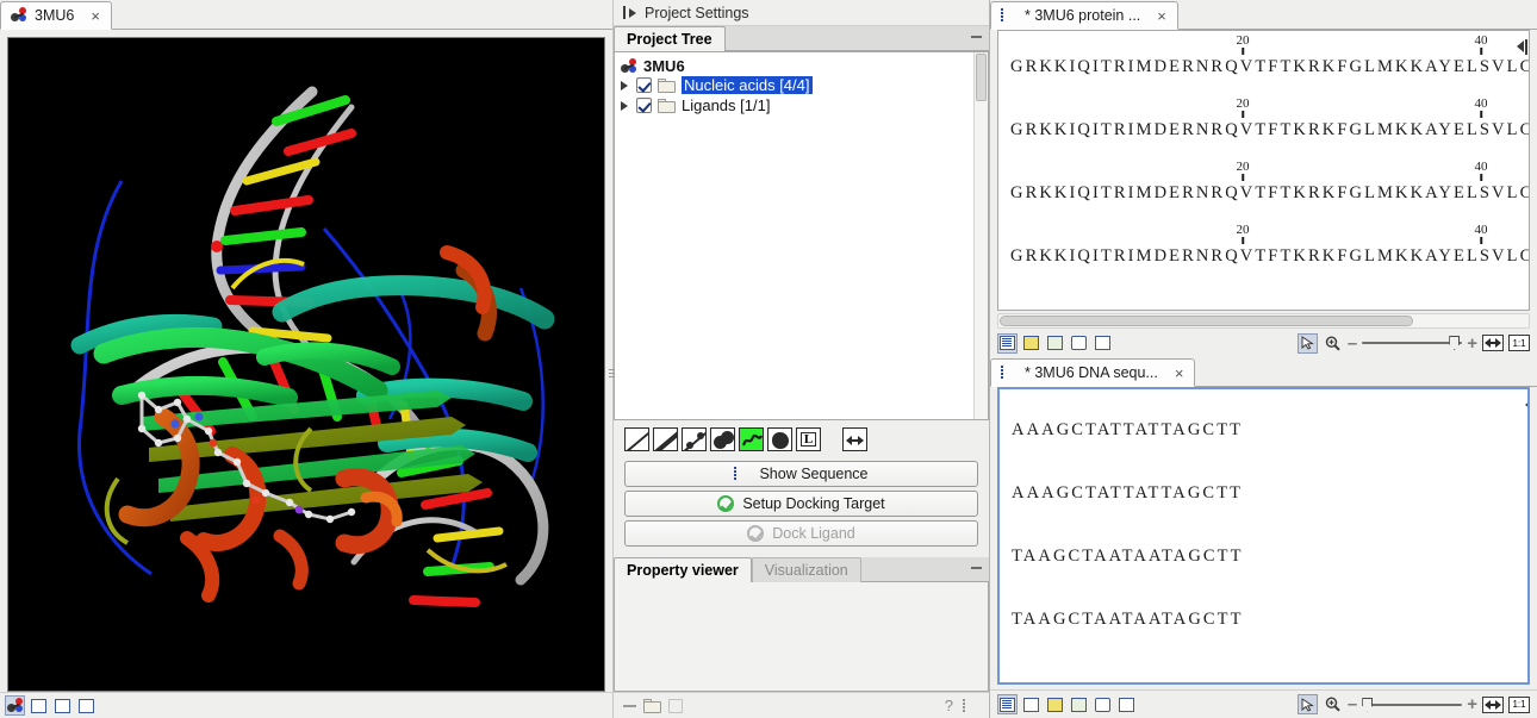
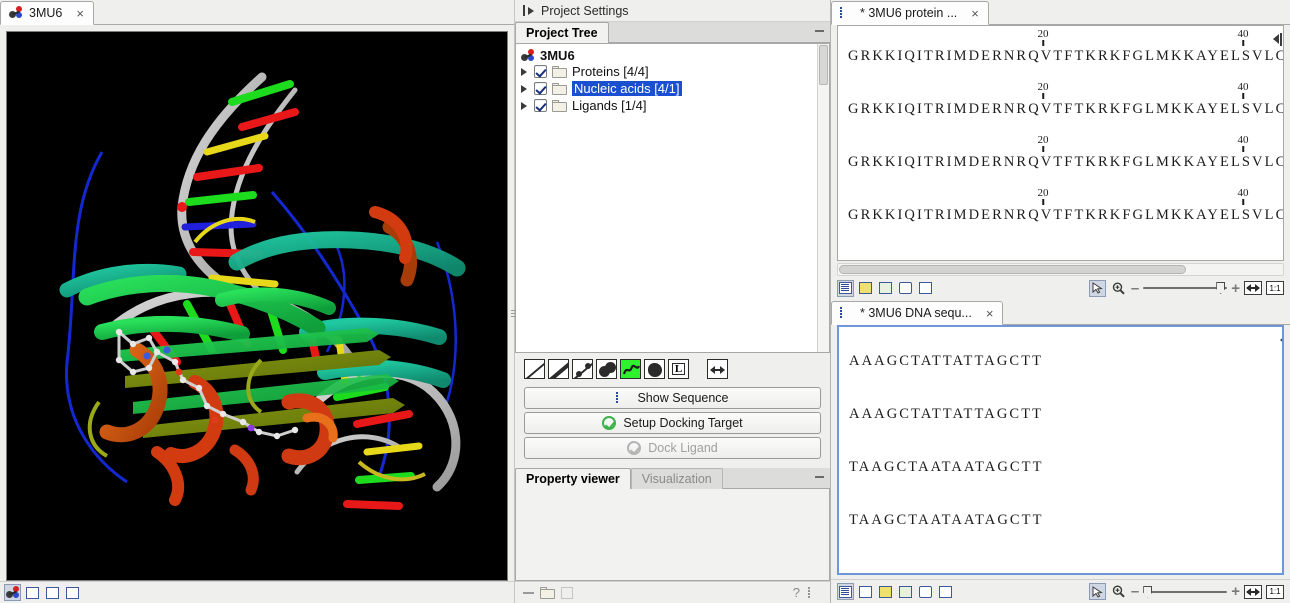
  3MU6
  ×
  Project Settings
  Project Tree
  3MU6
+ Proteins [4/4]
- Nucleic acids [4/4]
+ Nucleic acids [4/1]
- Ligands [1/1]
+ Ligands [1/4]
  L
  Show Sequence
  Setup Docking Target
  Dock Ligand
  Property viewer
  Visualization
  ?
  * 3MU6 protein ...
  ×
  20
  40
  GRKKIQITRIMDERNRQVTFTKRKFGLMKKAYELSVLC
  20
  40
  GRKKIQITRIMDERNRQVTFTKRKFGLMKKAYELSVLC
  20
  40
  GRKKIQITRIMDERNRQVTFTKRKFGLMKKAYELSVLC
  20
  40
  GRKKIQITRIMDERNRQVTFTKRKFGLMKKAYELSVLC
  –
  +
  1:1
  * 3MU6 DNA sequ...
  ×
  AAAGCTATTATTAGCTT
  AAAGCTATTATTAGCTT
  TAAGCTAATAATAGCTT
  TAAGCTAATAATAGCTT
  –
  +
  1:1
